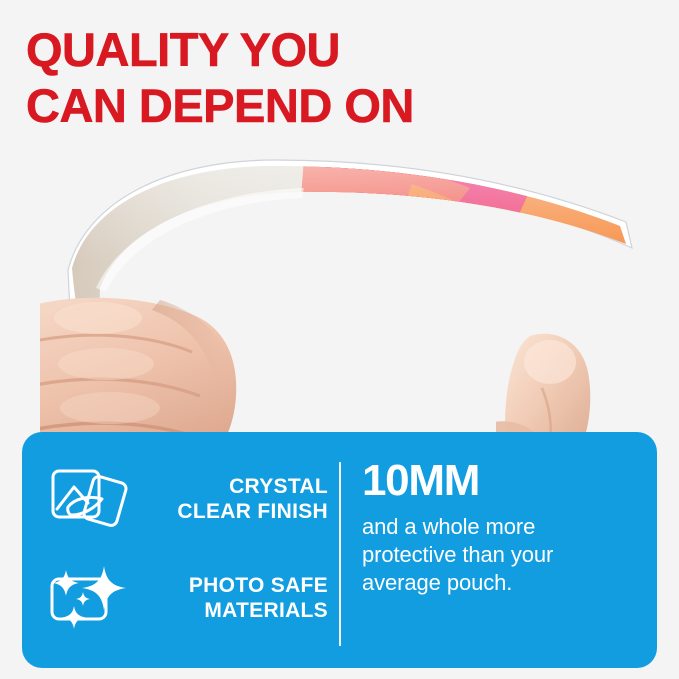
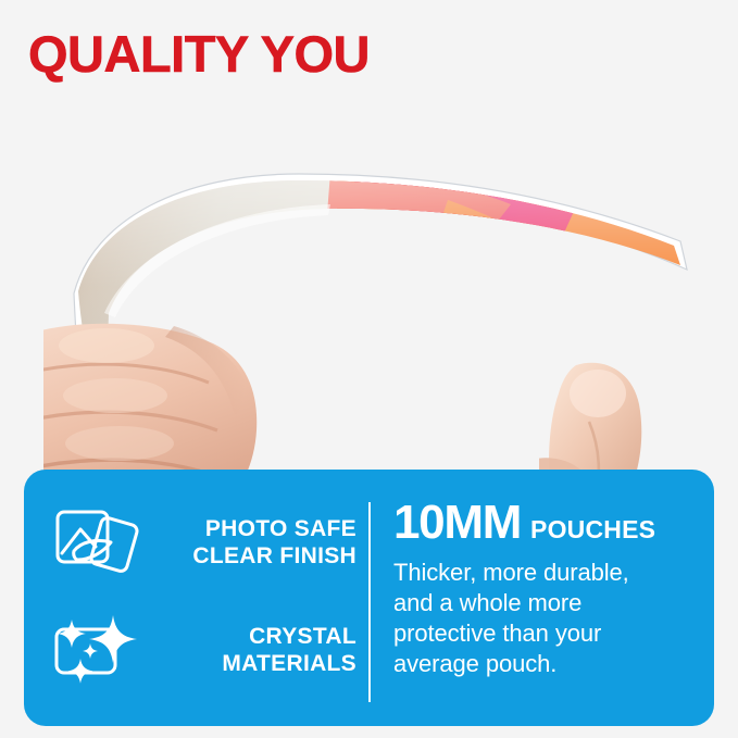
  QUALITY YOU
- CAN DEPEND ON
- CRYSTAL
+ PHOTO SAFE
  CLEAR FINISH
- PHOTO SAFE
+ CRYSTAL
  MATERIALS
  10MM
+ POUCHES
+ Thicker, more durable,
  and a whole more
  protective than your
  average pouch.
